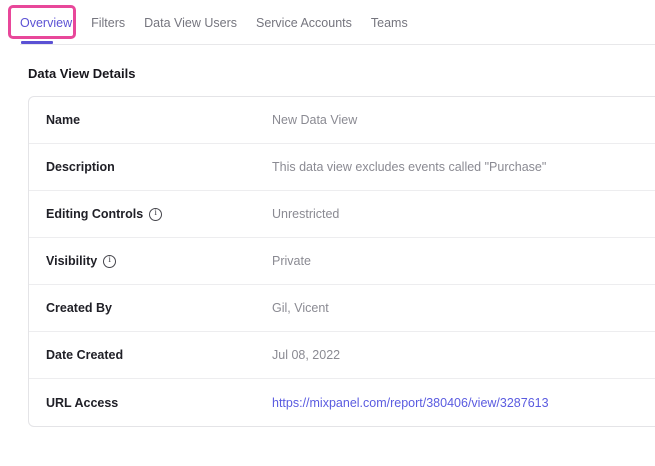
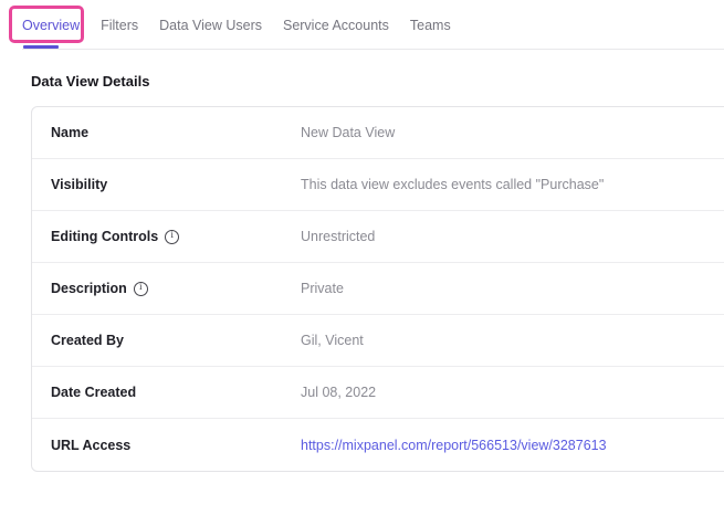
  Overview
  Filters
  Data View Users
  Service Accounts
  Teams
  Data View Details
  Name
  New Data View
- Description
+ Visibility
  This data view excludes events called "Purchase"
  Editing Controls
  i
  Unrestricted
- Visibility
+ Description
  i
  Private
  Created By
  Gil, Vicent
  Date Created
  Jul 08, 2022
  URL Access
- https://mixpanel.com/report/380406/view/3287613
+ https://mixpanel.com/report/566513/view/3287613
